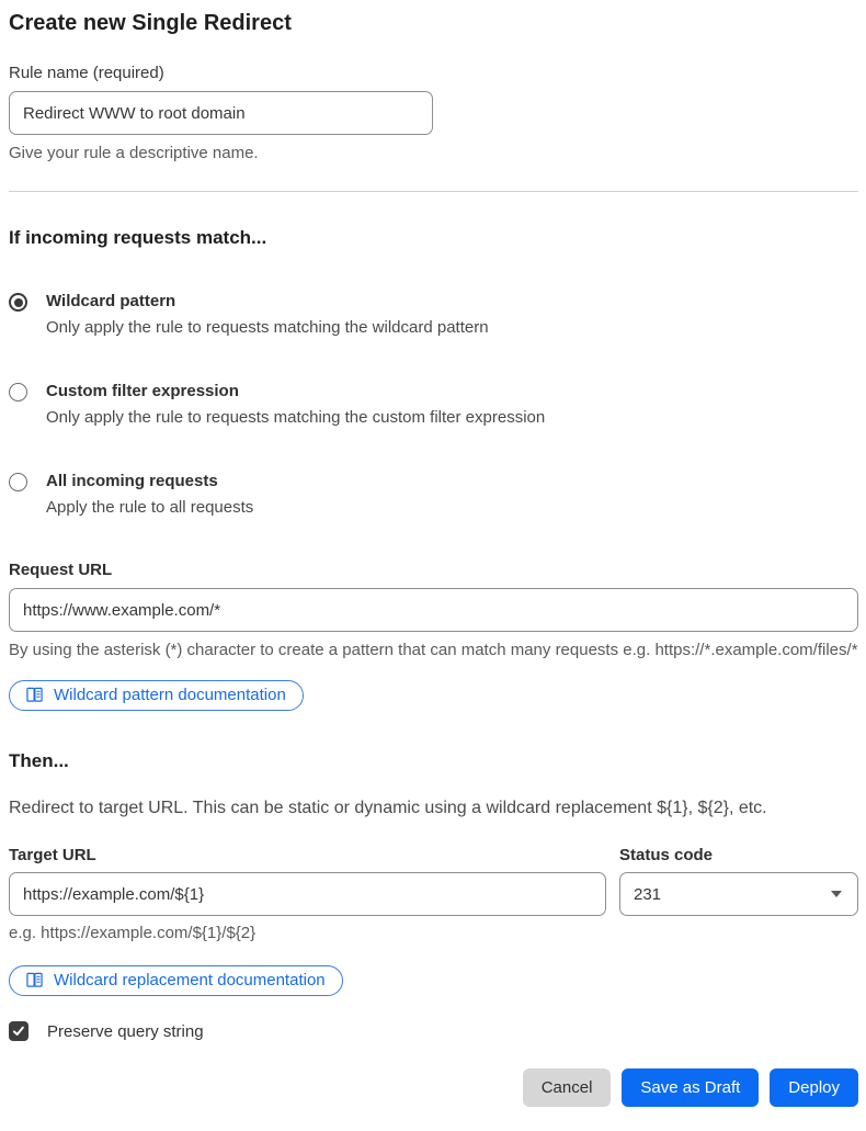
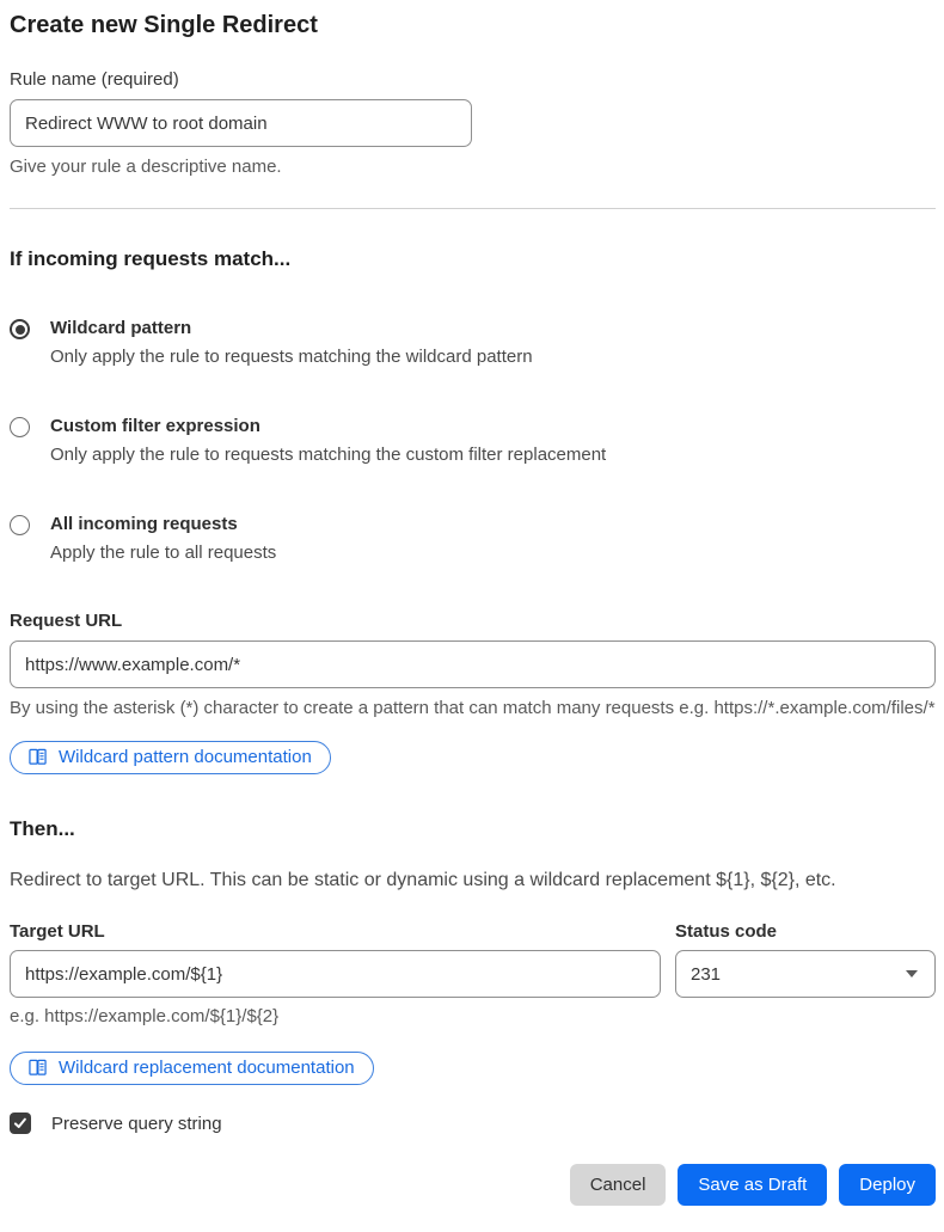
  Create new Single Redirect
  Rule name (required)
  Redirect WWW to root domain
  Give your rule a descriptive name.
  If incoming requests match...
  Wildcard pattern
  Only apply the rule to requests matching the wildcard pattern
  Custom filter expression
- Only apply the rule to requests matching the custom filter expression
+ Only apply the rule to requests matching the custom filter replacement
  All incoming requests
  Apply the rule to all requests
  Request URL
  https://www.example.com/*
  By using the asterisk (*) character to create a pattern that can match many requests e.g. https://*.example.com/files/*
  Wildcard pattern documentation
  Then...
  Redirect to target URL. This can be static or dynamic using a wildcard replacement ${1}, ${2}, etc.
  Target URL
  https://example.com/${1}
  Status code
  231
  e.g. https://example.com/${1}/${2}
  Wildcard replacement documentation
  Preserve query string
  Cancel
  Save as Draft
  Deploy
